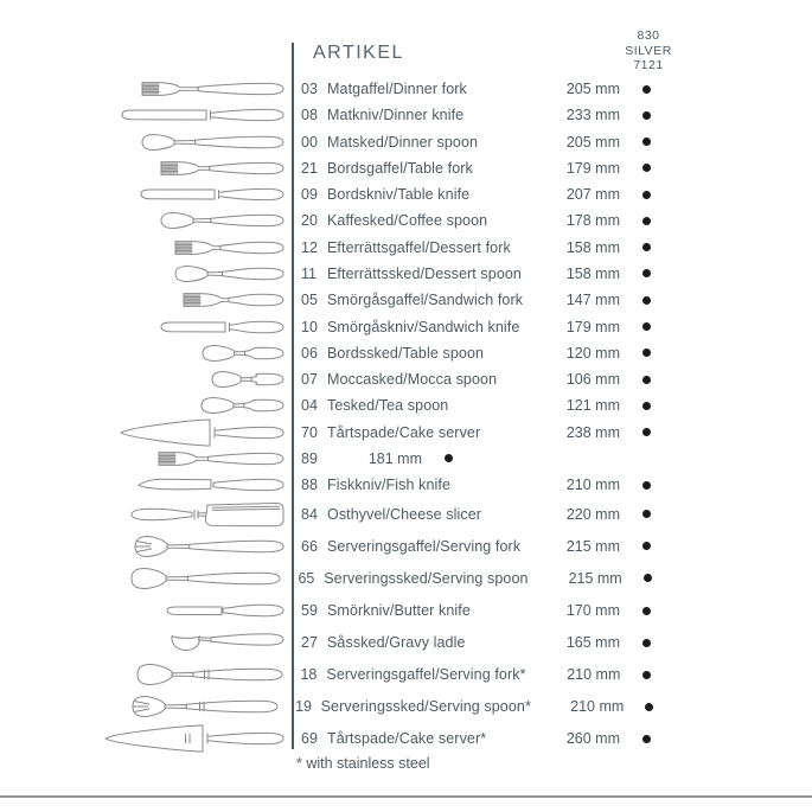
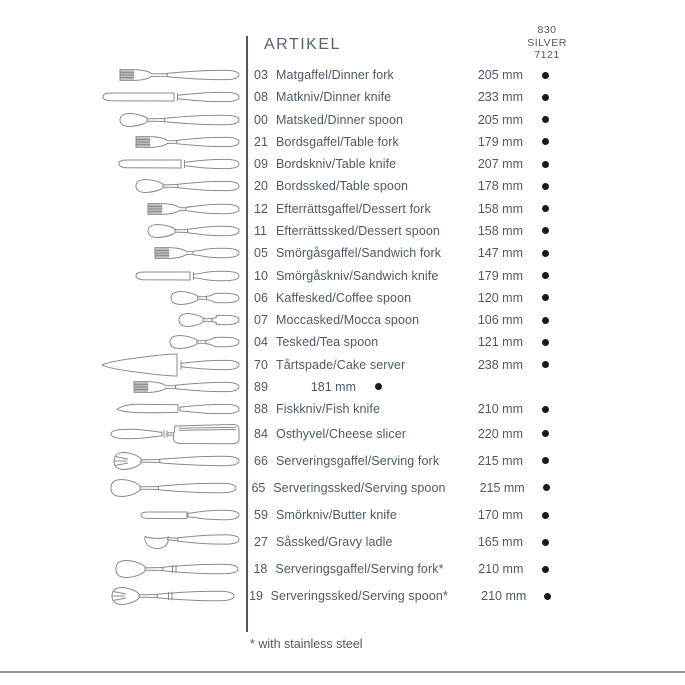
  ARTIKEL
  830
  SILVER
  7121
  03
  Matgaffel/Dinner fork
  205 mm
  08
  Matkniv/Dinner knife
  233 mm
  00
  Matsked/Dinner spoon
  205 mm
  21
  Bordsgaffel/Table fork
  179 mm
  09
  Bordskniv/Table knife
  207 mm
  20
- Kaffesked/Coffee spoon
+ Bordssked/Table spoon
  178 mm
  12
  Efterrättsgaffel/Dessert fork
  158 mm
  11
  Efterrättssked/Dessert spoon
  158 mm
  05
  Smörgåsgaffel/Sandwich fork
  147 mm
  10
  Smörgåskniv/Sandwich knife
  179 mm
  06
- Bordssked/Table spoon
+ Kaffesked/Coffee spoon
  120 mm
  07
  Moccasked/Mocca spoon
  106 mm
  04
  Tesked/Tea spoon
  121 mm
  70
  Tårtspade/Cake server
  238 mm
  89
  181 mm
  88
  Fiskkniv/Fish knife
  210 mm
  84
  Osthyvel/Cheese slicer
  220 mm
  66
  Serveringsgaffel/Serving fork
  215 mm
  65
  Serveringssked/Serving spoon
  215 mm
  59
  Smörkniv/Butter knife
  170 mm
  27
  Såssked/Gravy ladle
  165 mm
  18
  Serveringsgaffel/Serving fork*
  210 mm
  19
  Serveringssked/Serving spoon*
  210 mm
- 69
- Tårtspade/Cake server*
- 260 mm
  * with stainless steel
